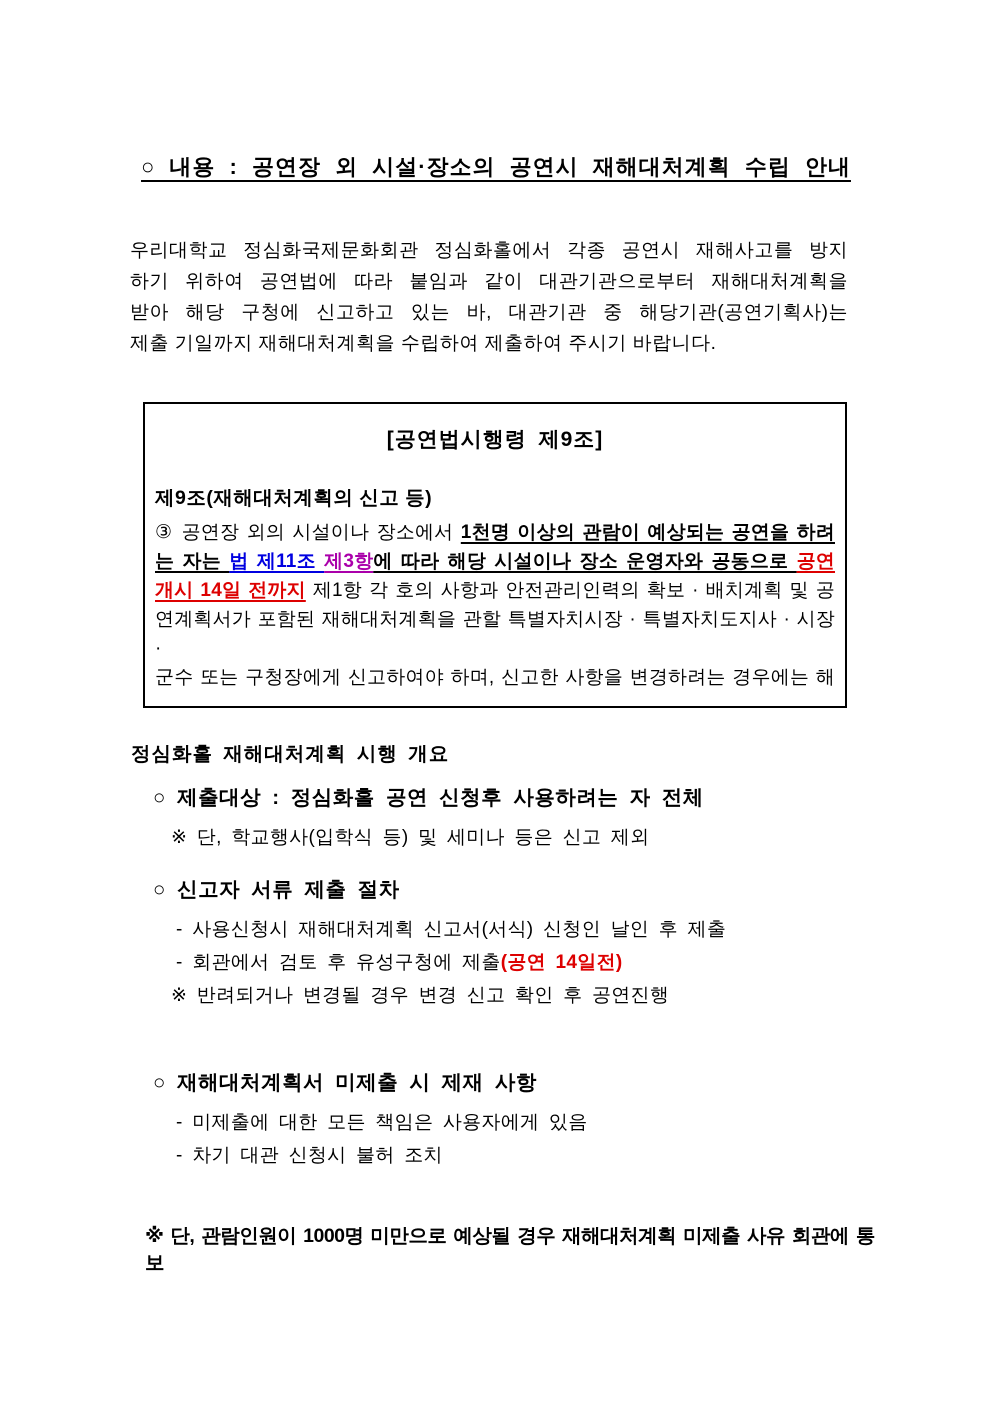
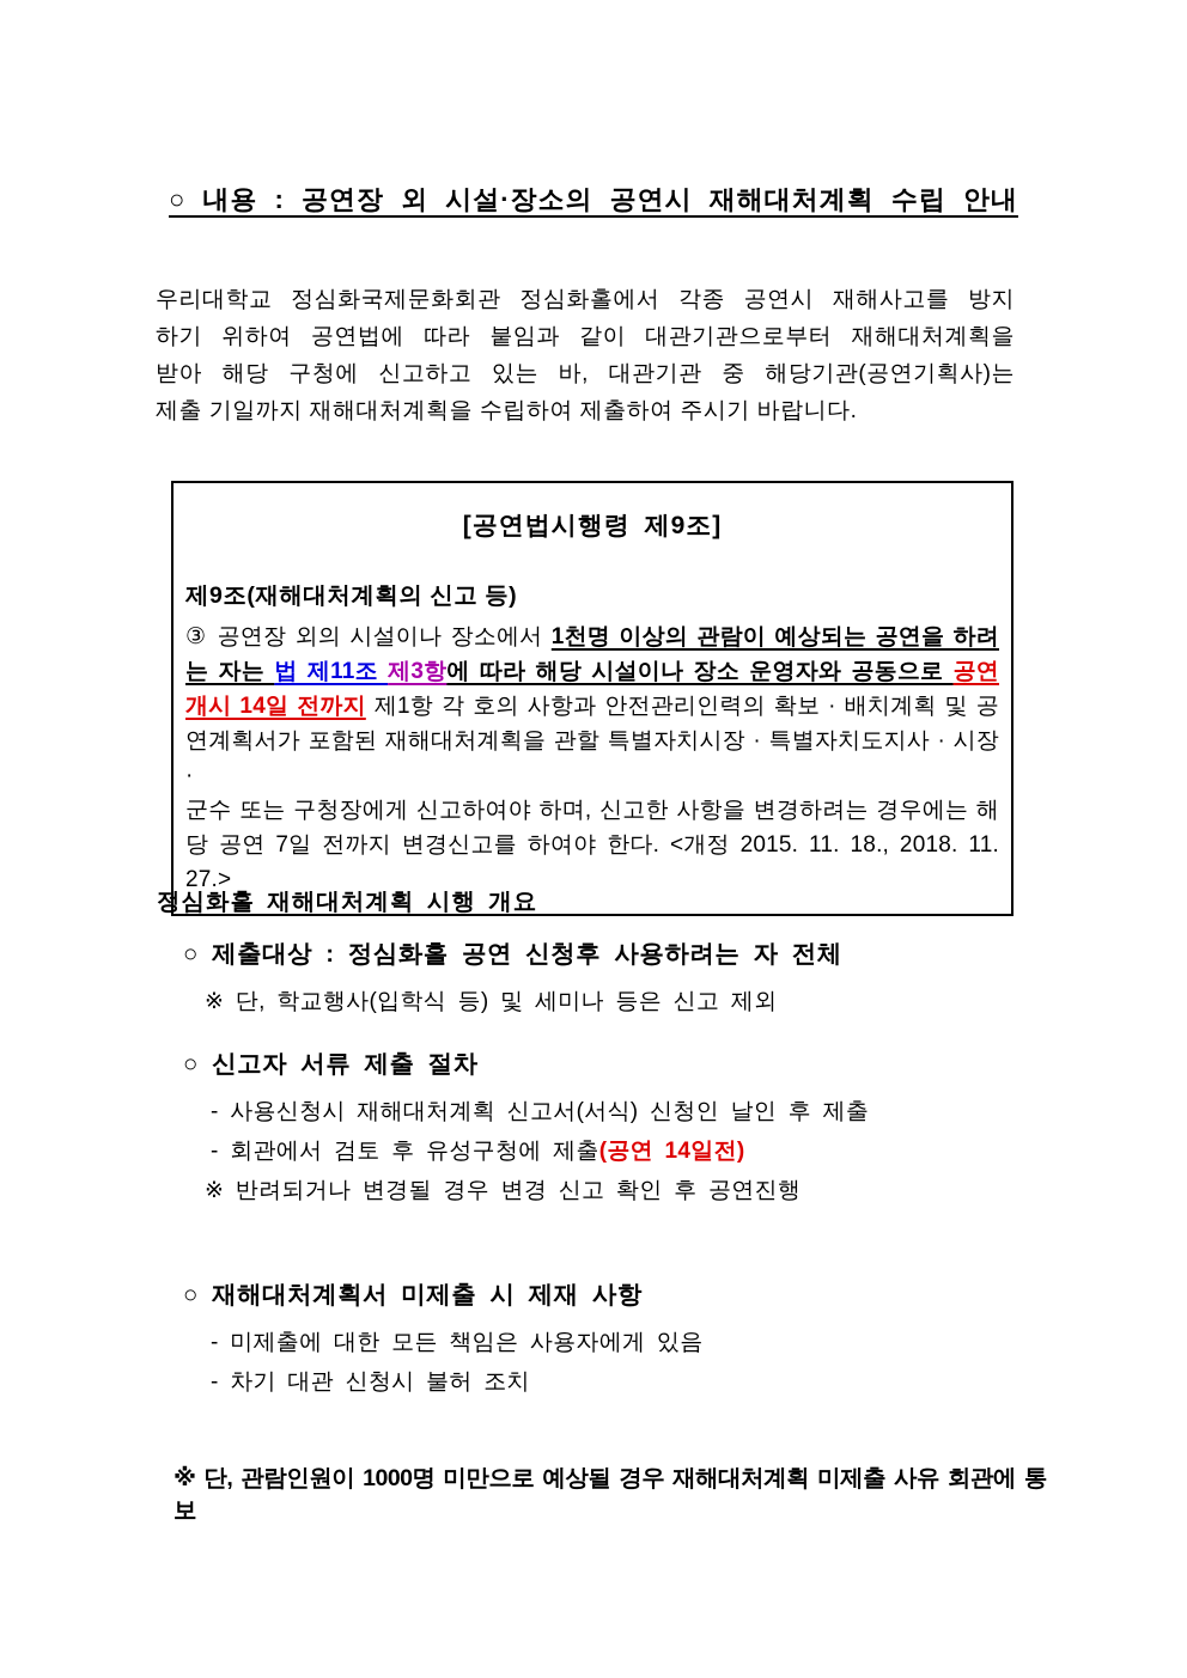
  ○ 내용 : 공연장 외 시설·장소의 공연시 재해대처계획 수립 안내
  우리대학교 정심화국제문화회관 정심화홀에서 각종 공연시 재해사고를 방지
  하기 위하여 공연법에 따라 붙임과 같이 대관기관으로부터 재해대처계획을
  받아 해당 구청에 신고하고 있는 바, 대관기관 중 해당기관(공연기획사)는
  제출 기일까지 재해대처계획을 수립하여 제출하여 주시기 바랍니다.
  [공연법시행령 제9조]
  제9조(재해대처계획의 신고 등)
  ③ 공연장 외의 시설이나 장소에서 1천명 이상의 관람이 예상되는 공연을 하려
  는 자는 법 제11조 제3항에 따라 해당 시설이나 장소 운영자와 공동으로 공연
  개시 14일 전까지 제1항 각 호의 사항과 안전관리인력의 확보 · 배치계획 및 공
  연계획서가 포함된 재해대처계획을 관할 특별자치시장 · 특별자치도지사 · 시장 ·
  군수 또는 구청장에게 신고하여야 하며, 신고한 사항을 변경하려는 경우에는 해
+ 당 공연 7일 전까지 변경신고를 하여야 한다. <개정 2015. 11. 18., 2018. 11. 27.>
  정심화홀 재해대처계획 시행 개요
  ○ 제출대상 : 정심화홀 공연 신청후 사용하려는 자 전체
  ※ 단, 학교행사(입학식 등) 및 세미나 등은 신고 제외
  ○ 신고자 서류 제출 절차
  - 사용신청시 재해대처계획 신고서(서식) 신청인 날인 후 제출
  - 회관에서 검토 후 유성구청에 제출(공연 14일전)
  ※ 반려되거나 변경될 경우 변경 신고 확인 후 공연진행
  ○ 재해대처계획서 미제출 시 제재 사항
  - 미제출에 대한 모든 책임은 사용자에게 있음
  - 차기 대관 신청시 불허 조치
  ※ 단, 관람인원이 1000명 미만으로 예상될 경우 재해대처계획 미제출 사유 회관에 통보
